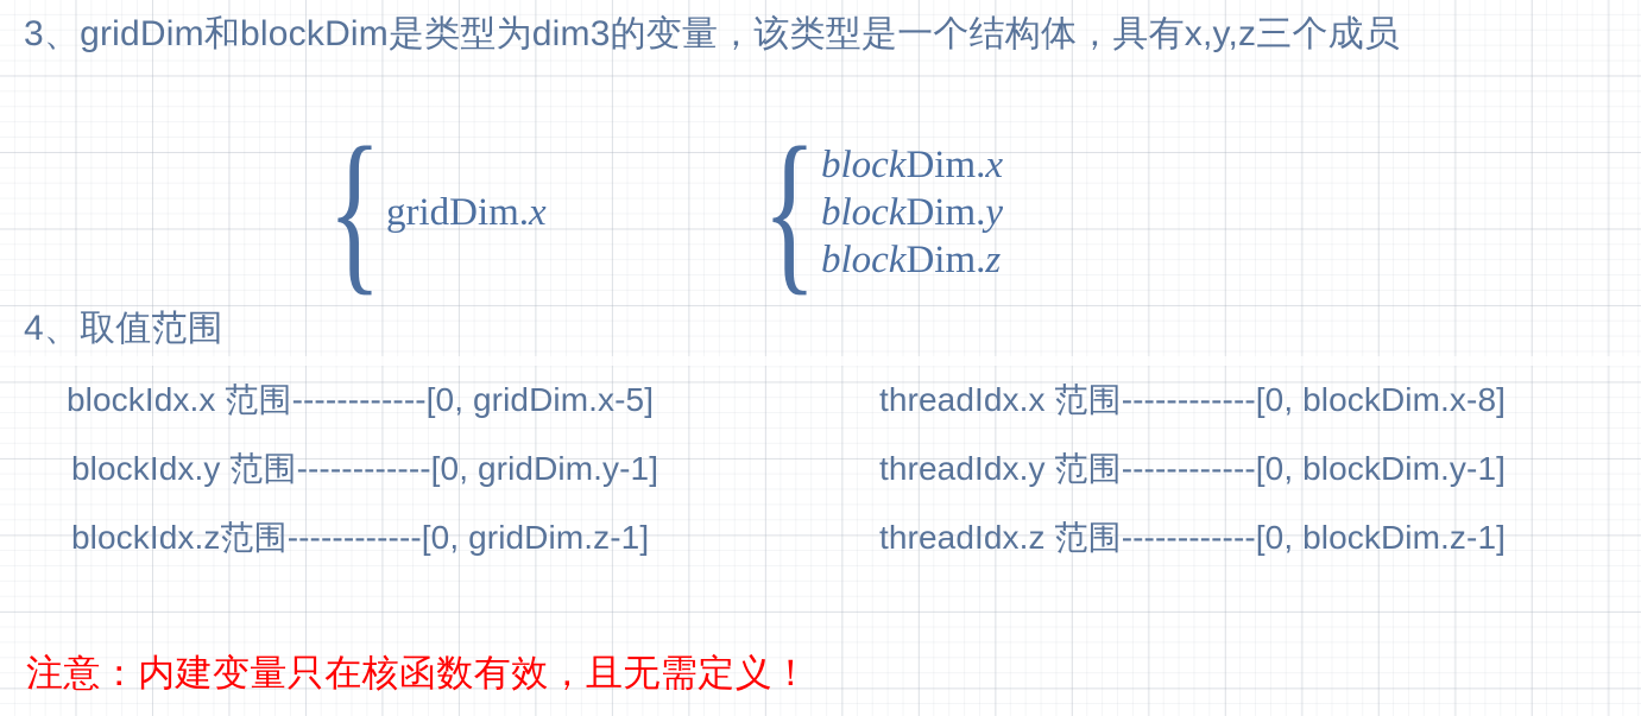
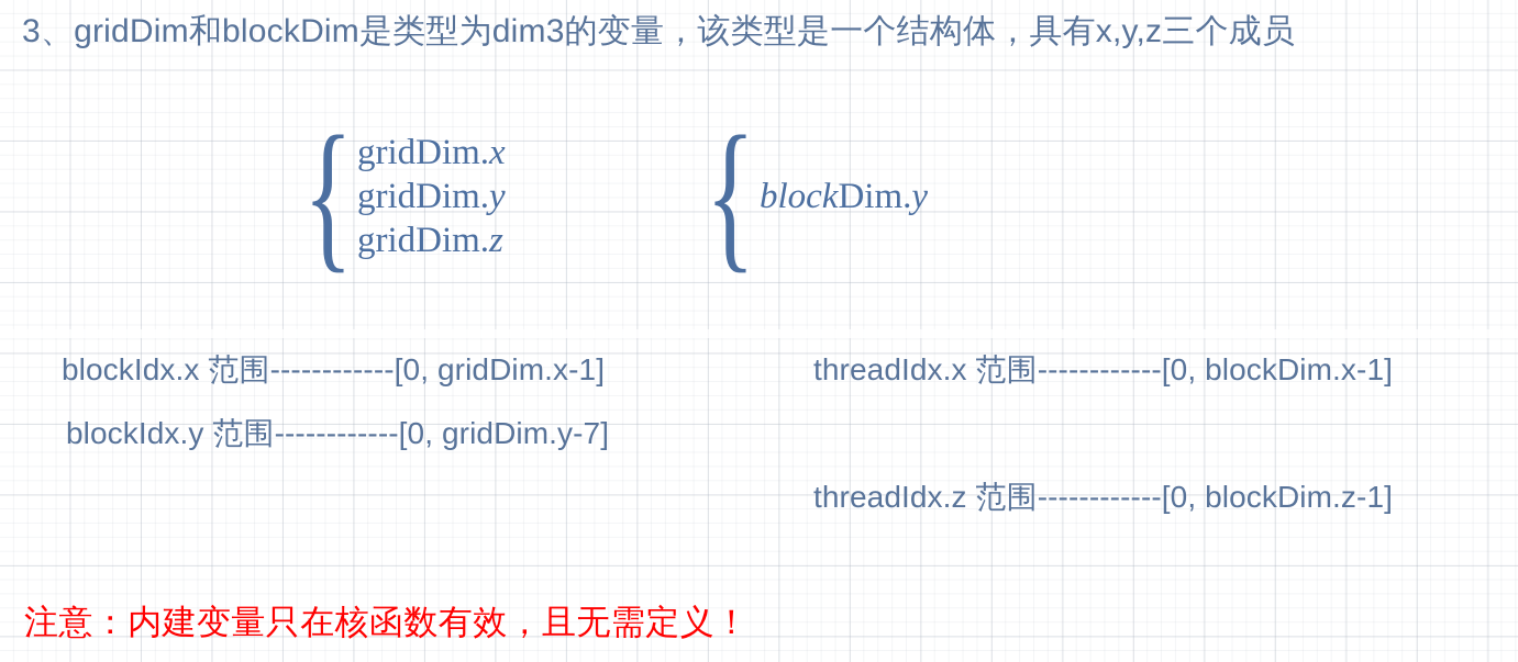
  3、gridDim和blockDim是类型为dim3的变量，该类型是一个结构体，具有x,y,z三个成员
  {
  gridDim.x
+ gridDim.y
+ gridDim.z
  {
- blockDim.x
  blockDim.y
- blockDim.z
- 4、取值范围
- blockIdx.x 范围------------[0, gridDim.x-5]
+ blockIdx.x 范围------------[0, gridDim.x-1]
- blockIdx.y 范围------------[0, gridDim.y-1]
+ blockIdx.y 范围------------[0, gridDim.y-7]
- blockIdx.z范围------------[0, gridDim.z-1]
- threadIdx.x 范围------------[0, blockDim.x-8]
+ threadIdx.x 范围------------[0, blockDim.x-1]
- threadIdx.y 范围------------[0, blockDim.y-1]
  threadIdx.z 范围------------[0, blockDim.z-1]
  注意：内建变量只在核函数有效，且无需定义！
